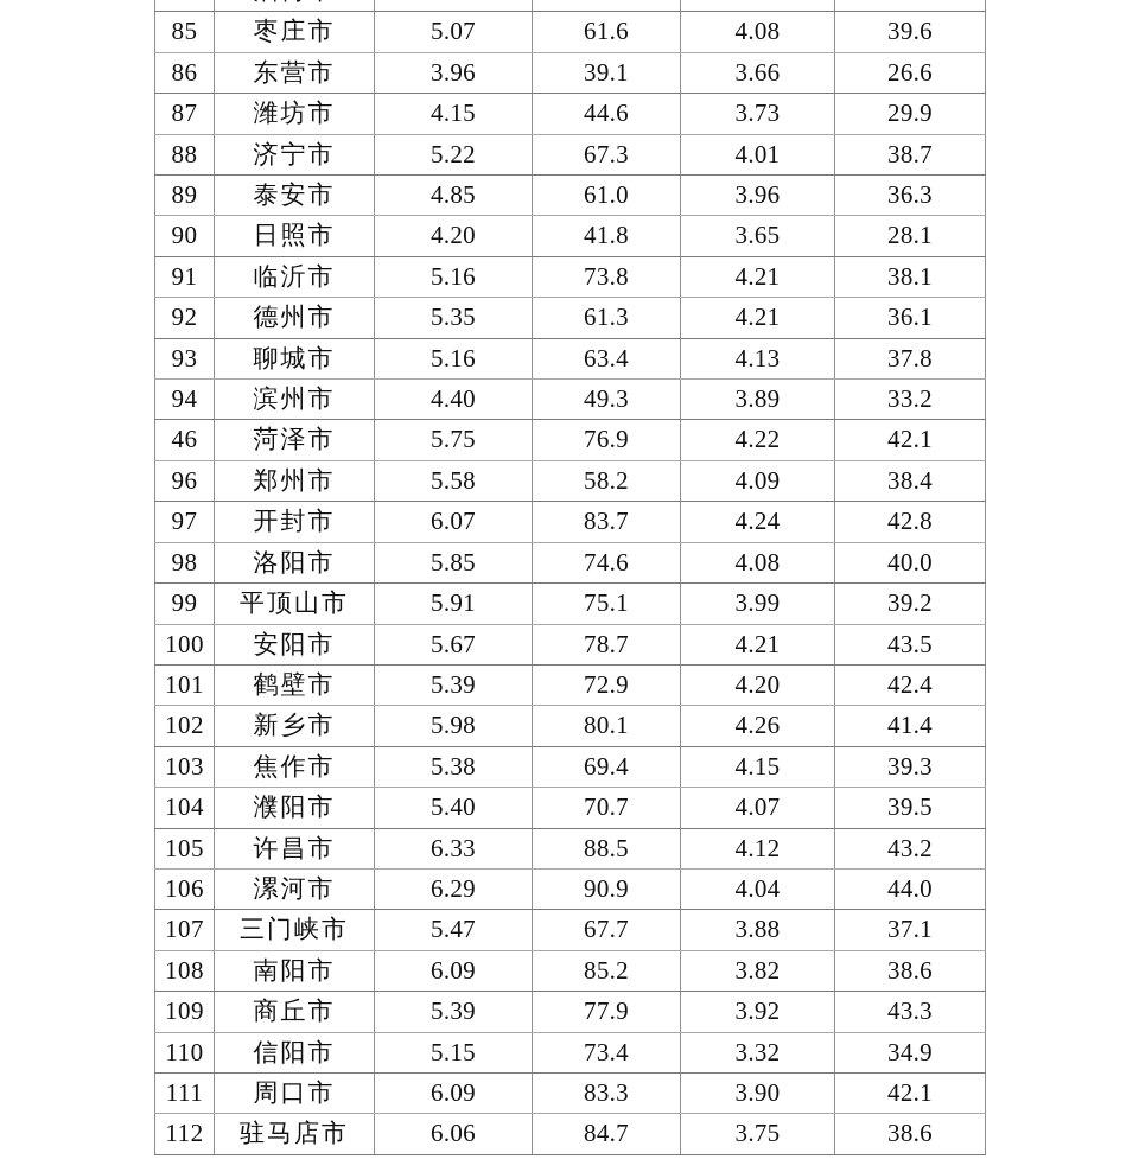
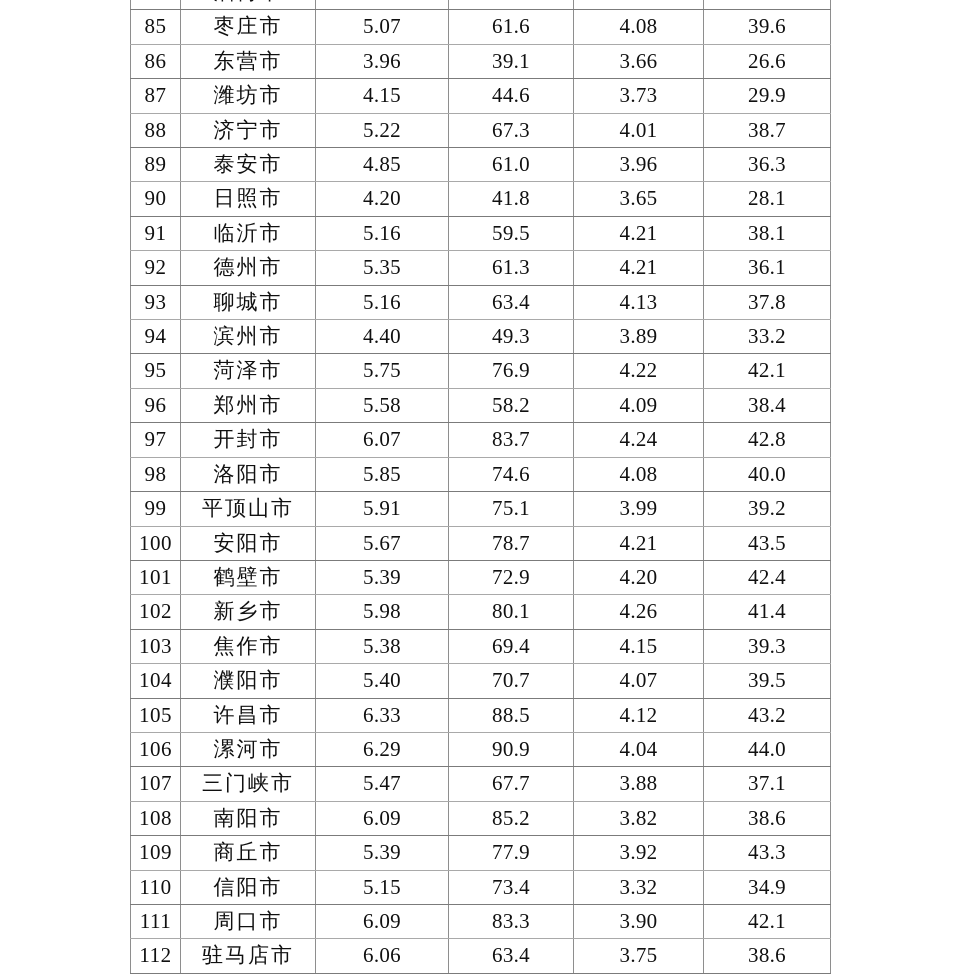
  85	枣庄市	5.07	61.6	4.08	39.6
  86	东营市	3.96	39.1	3.66	26.6
  87	潍坊市	4.15	44.6	3.73	29.9
  88	济宁市	5.22	67.3	4.01	38.7
  89	泰安市	4.85	61.0	3.96	36.3
  90	日照市	4.20	41.8	3.65	28.1
- 91	临沂市	5.16	73.8	4.21	38.1
+ 91	临沂市	5.16	59.5	4.21	38.1
  92	德州市	5.35	61.3	4.21	36.1
  93	聊城市	5.16	63.4	4.13	37.8
  94	滨州市	4.40	49.3	3.89	33.2
- 46	菏泽市	5.75	76.9	4.22	42.1
+ 95	菏泽市	5.75	76.9	4.22	42.1
  96	郑州市	5.58	58.2	4.09	38.4
  97	开封市	6.07	83.7	4.24	42.8
  98	洛阳市	5.85	74.6	4.08	40.0
  99	平顶山市	5.91	75.1	3.99	39.2
  100	安阳市	5.67	78.7	4.21	43.5
  101	鹤壁市	5.39	72.9	4.20	42.4
  102	新乡市	5.98	80.1	4.26	41.4
  103	焦作市	5.38	69.4	4.15	39.3
  104	濮阳市	5.40	70.7	4.07	39.5
  105	许昌市	6.33	88.5	4.12	43.2
  106	漯河市	6.29	90.9	4.04	44.0
  107	三门峡市	5.47	67.7	3.88	37.1
  108	南阳市	6.09	85.2	3.82	38.6
  109	商丘市	5.39	77.9	3.92	43.3
  110	信阳市	5.15	73.4	3.32	34.9
  111	周口市	6.09	83.3	3.90	42.1
- 112	驻马店市	6.06	84.7	3.75	38.6
+ 112	驻马店市	6.06	63.4	3.75	38.6
